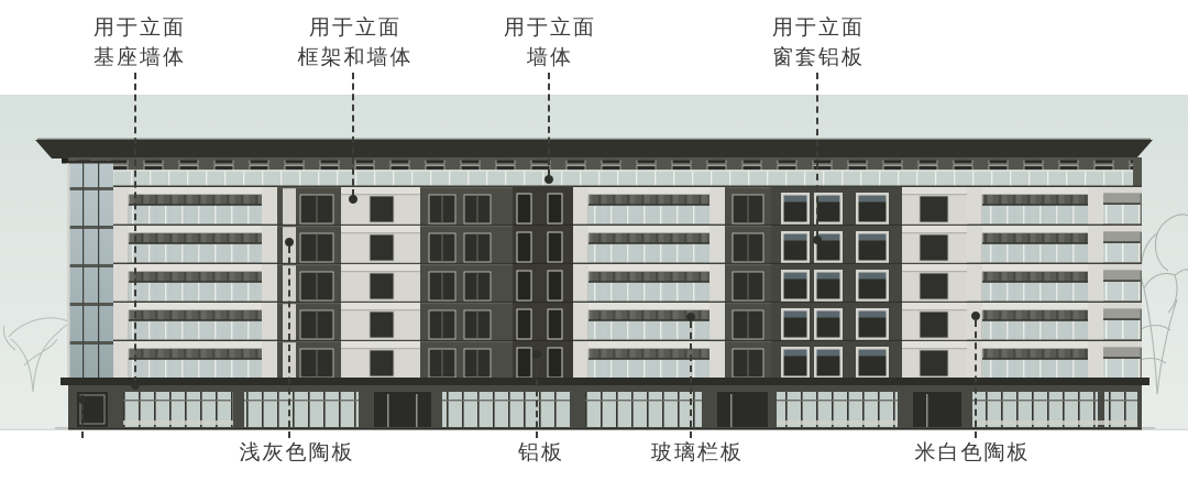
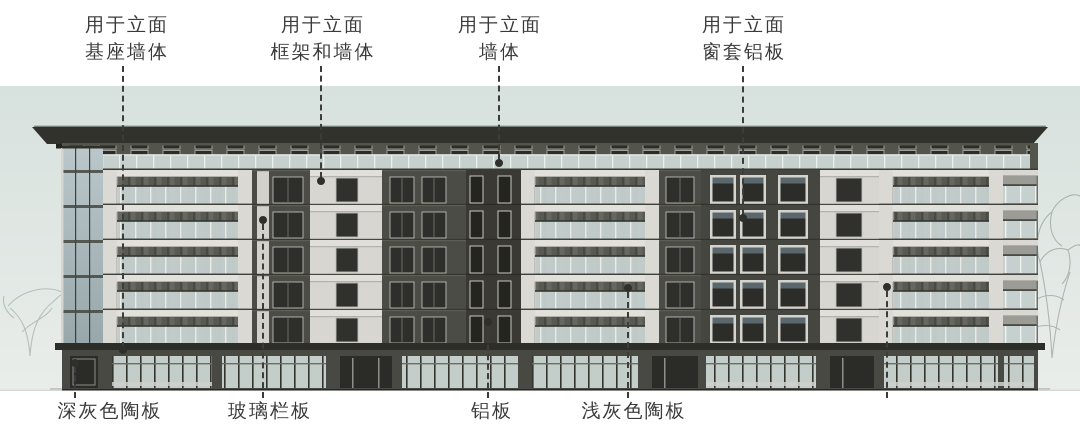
  用于立面
  基座墙体
  用于立面
  框架和墙体
  用于立面
  墙体
  用于立面
  窗套铝板
+ 深灰色陶板
- 浅灰色陶板
+ 玻璃栏板
  铝板
- 玻璃栏板
+ 浅灰色陶板
- 米白色陶板
